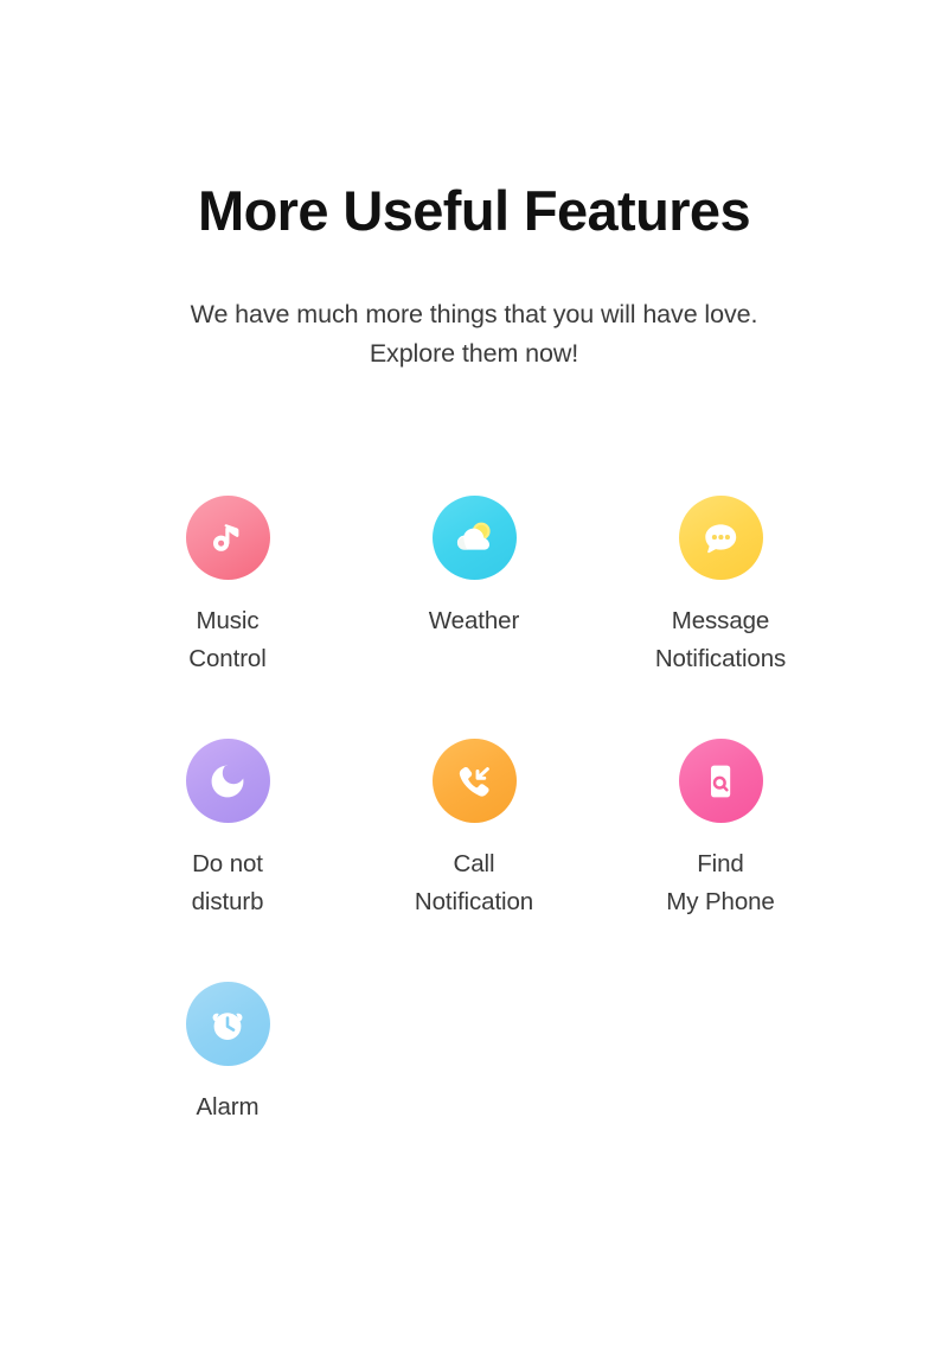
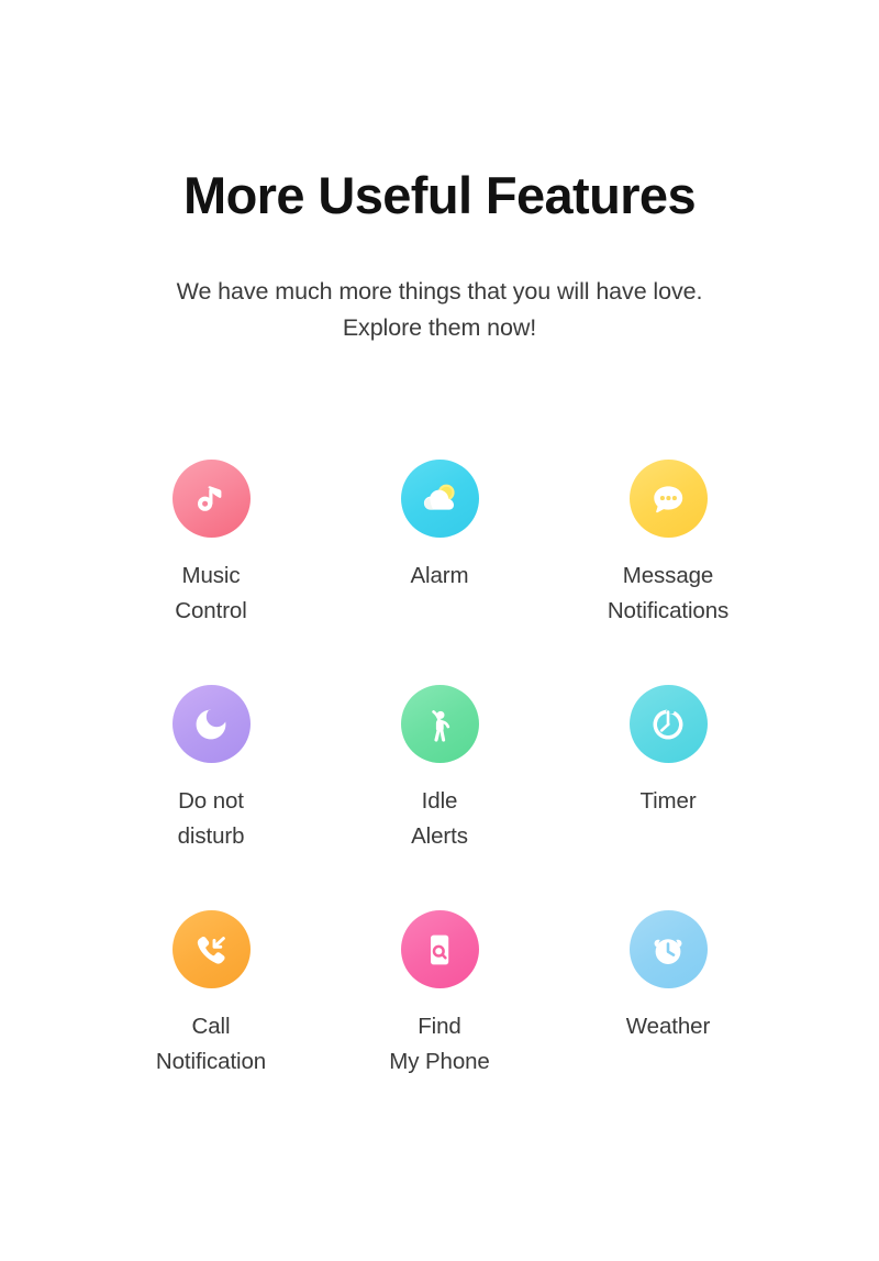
  More Useful Features
  We have much more things that you will have love. Explore them now!
  Music
  Control
- Weather
+ Alarm
  Message
  Notifications
  Do not
  disturb
+ Idle
+ Alerts
+ Timer
  Call
  Notification
  Find
  My Phone
- Alarm
+ Weather
